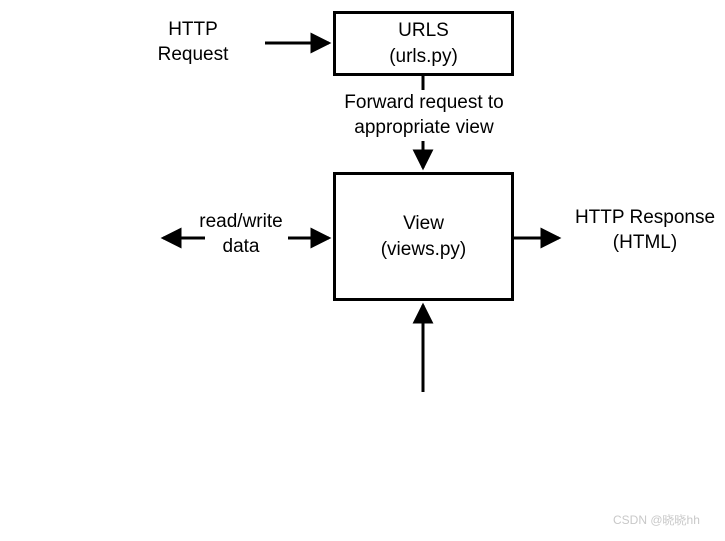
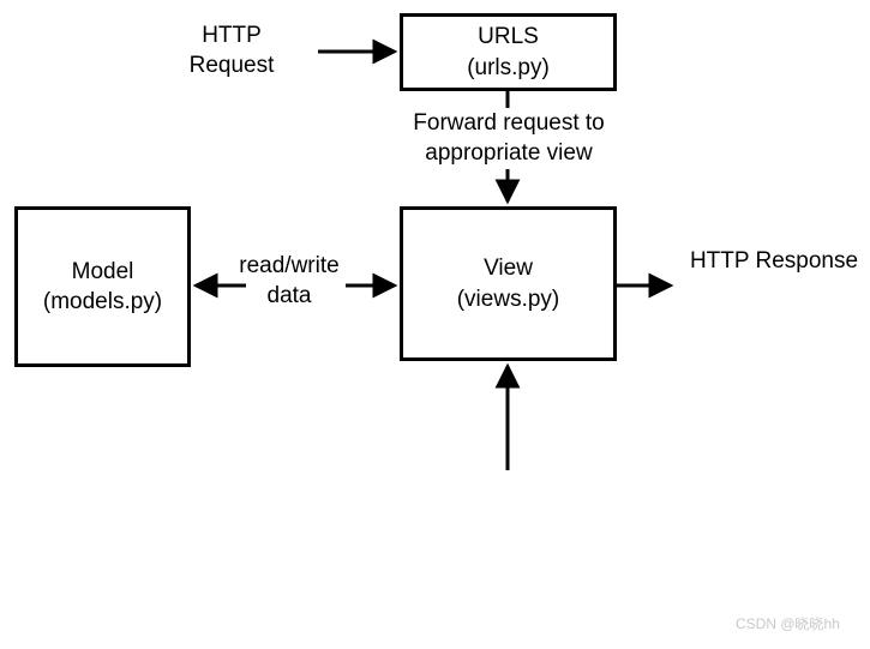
  URLS
  (urls.py)
+ Model
+ (models.py)
  View
  (views.py)
  HTTP
  Request
  Forward request to
  appropriate view
  read/write
  data
  HTTP Response
- (HTML)
  CSDN @晓晓hh
